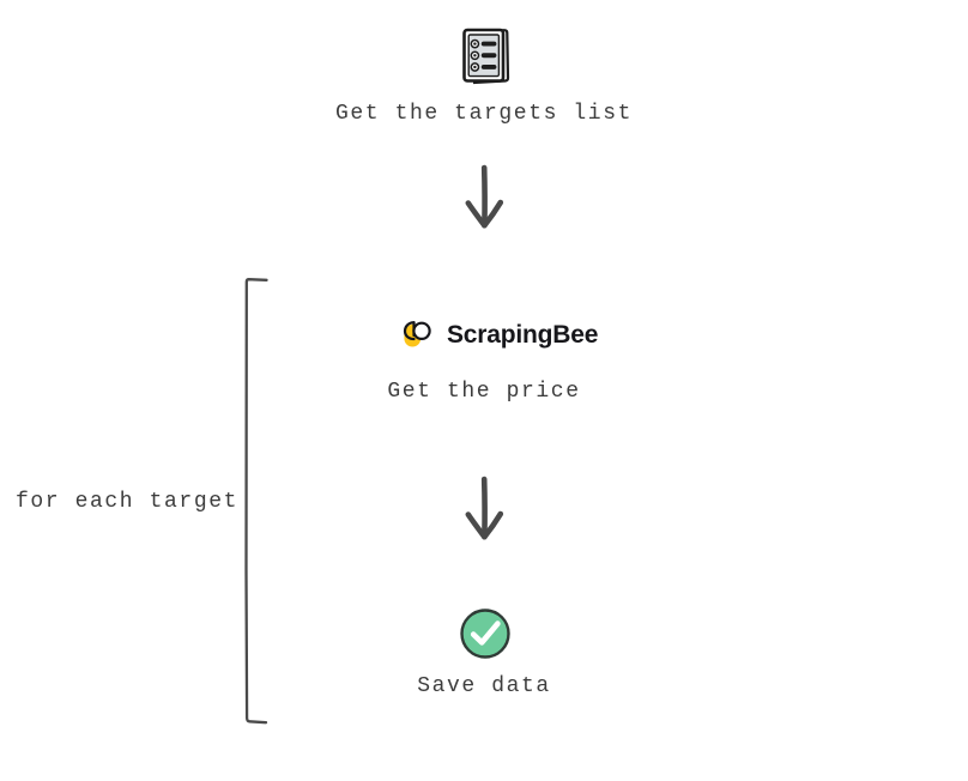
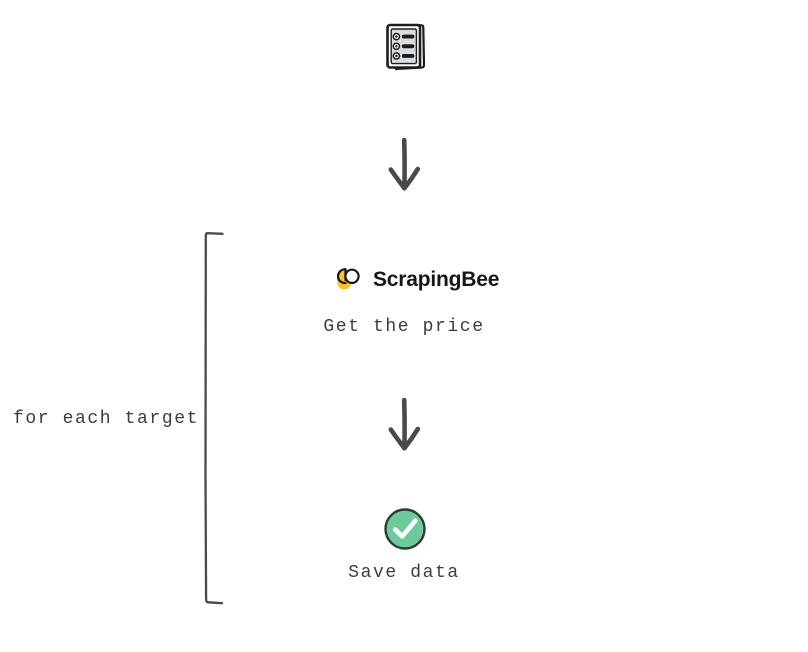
- Get the targets list
  ScrapingBee
  Get the price
  Save data
  for each target
